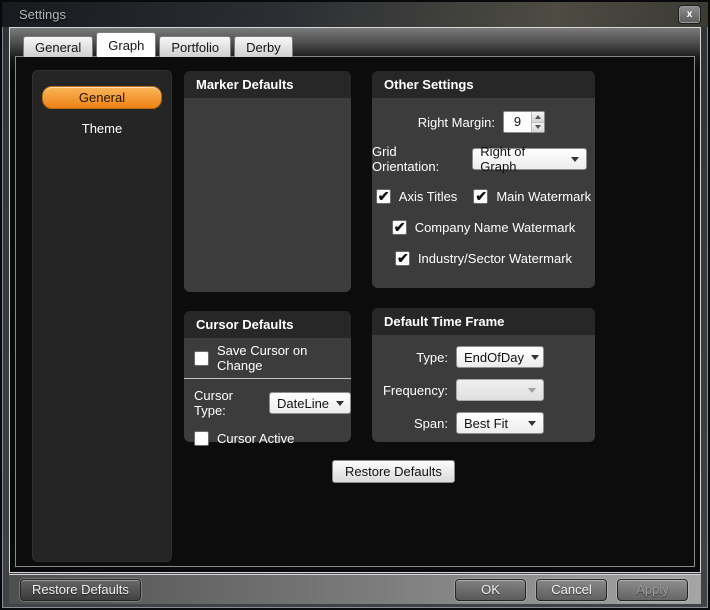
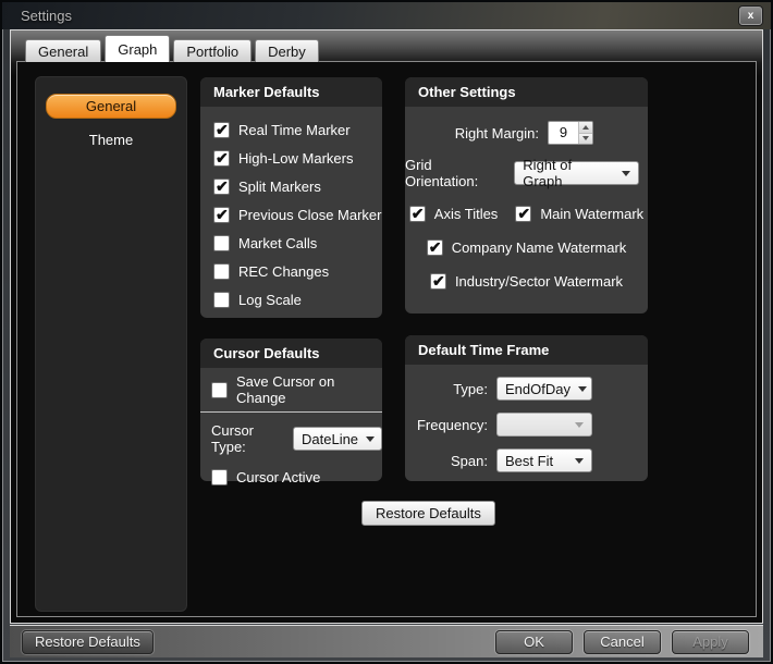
  Settings
  x
  General
  Graph
  Portfolio
  Derby
  General
  Theme
  Marker Defaults
+ Real Time Marker
+ High-Low Markers
+ Split Markers
+ Previous Close Marker
+ Market Calls
+ REC Changes
+ Log Scale
  Other Settings
  Right Margin:
  9
  Grid Orientation:
  Right of Graph
  Axis Titles
  Main Watermark
  Company Name Watermark
  Industry/Sector Watermark
  Cursor Defaults
  Save Cursor on Change
  Cursor Type:
  DateLine
  Cursor Active
  Default Time Frame
  Type:
  EndOfDay
  Frequency:
  Span:
  Best Fit
  Restore Defaults
  Restore Defaults
  OK
  Cancel
  Apply
